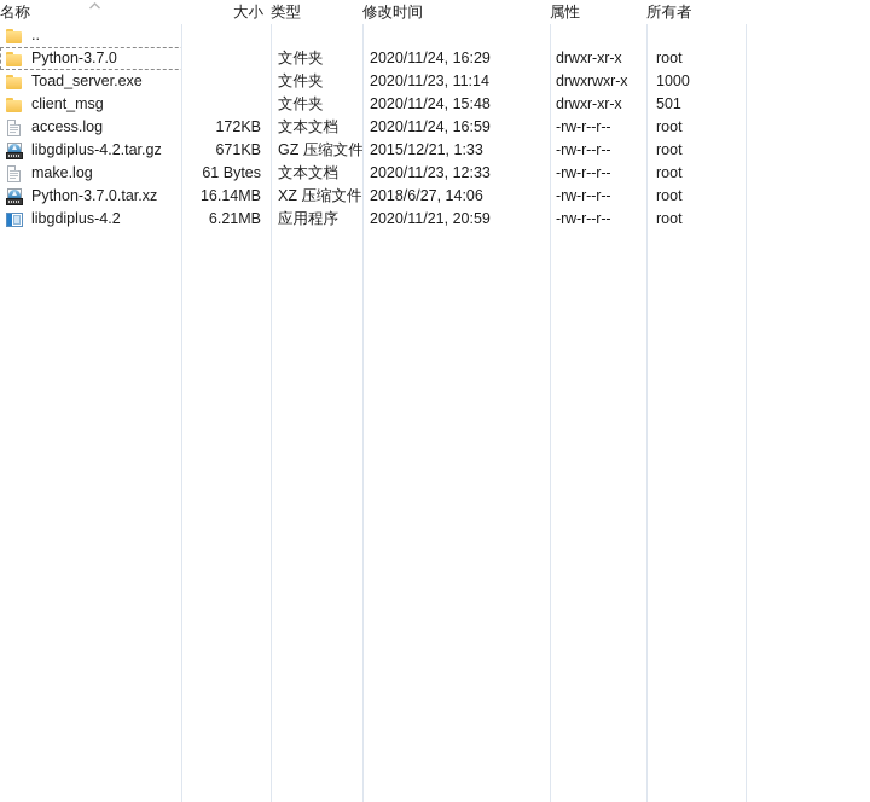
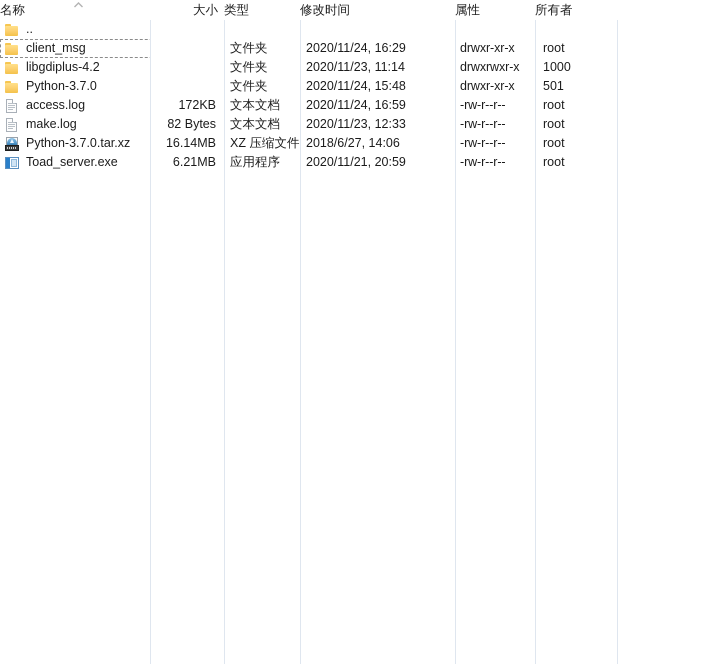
  名称	大小	类型	修改时间	属性	所有者
  ..
- Python-3.7.0		文件夹	2020/11/24, 16:29	drwxr-xr-x	root
+ client_msg		文件夹	2020/11/24, 16:29	drwxr-xr-x	root
- Toad_server.exe		文件夹	2020/11/23, 11:14	drwxrwxr-x	1000
+ libgdiplus-4.2		文件夹	2020/11/23, 11:14	drwxrwxr-x	1000
- client_msg		文件夹	2020/11/24, 15:48	drwxr-xr-x	501
+ Python-3.7.0		文件夹	2020/11/24, 15:48	drwxr-xr-x	501
  access.log	172KB	文本文档	2020/11/24, 16:59	-rw-r--r--	root
- libgdiplus-4.2.tar.gz	671KB	GZ 压缩文件	2015/12/21, 1:33	-rw-r--r--	root
- make.log	61 Bytes	文本文档	2020/11/23, 12:33	-rw-r--r--	root
+ make.log	82 Bytes	文本文档	2020/11/23, 12:33	-rw-r--r--	root
  Python-3.7.0.tar.xz	16.14MB	XZ 压缩文件	2018/6/27, 14:06	-rw-r--r--	root
- libgdiplus-4.2	6.21MB	应用程序	2020/11/21, 20:59	-rw-r--r--	root
+ Toad_server.exe	6.21MB	应用程序	2020/11/21, 20:59	-rw-r--r--	root
